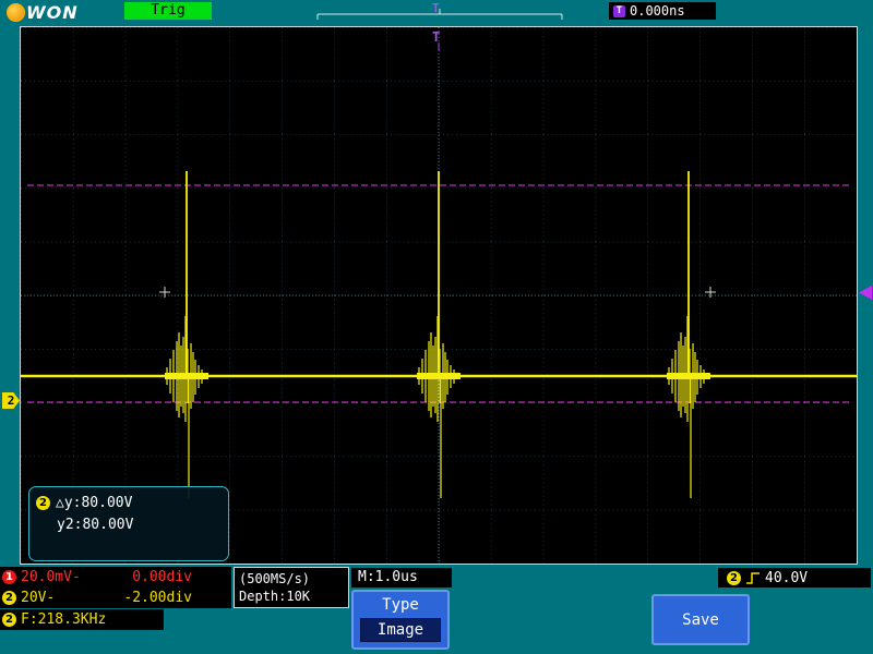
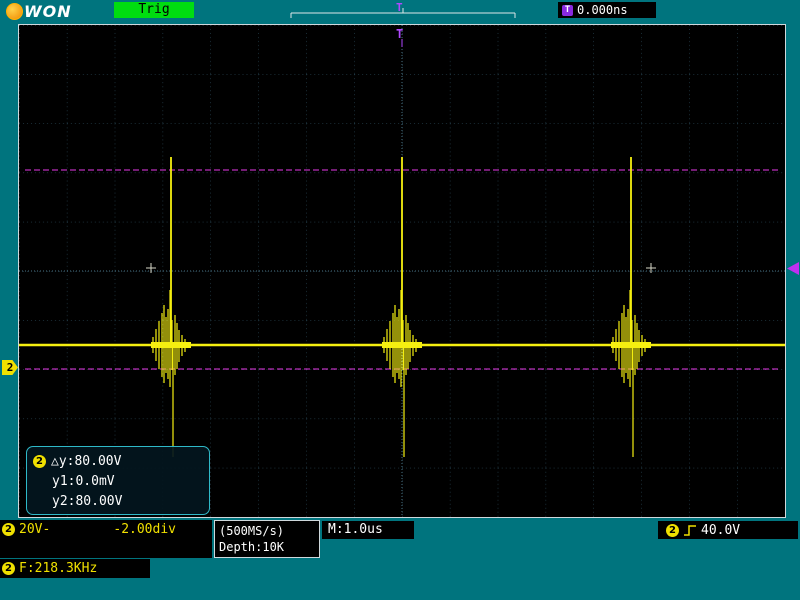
  WON
  Trig
  T
  T
  0.000ns
  T
  2
  2
  △y:80.00V
+ y1:0.0mV
  y2:80.00V
- 1
- 20.0mV-
- 0.00div
  2
  20V-
  -2.00div
  2
  F:218.3KHz
  (500MS/s)
  Depth:10K
  M:1.0us
  2
  40.0V
- Type
- Image
- Save
